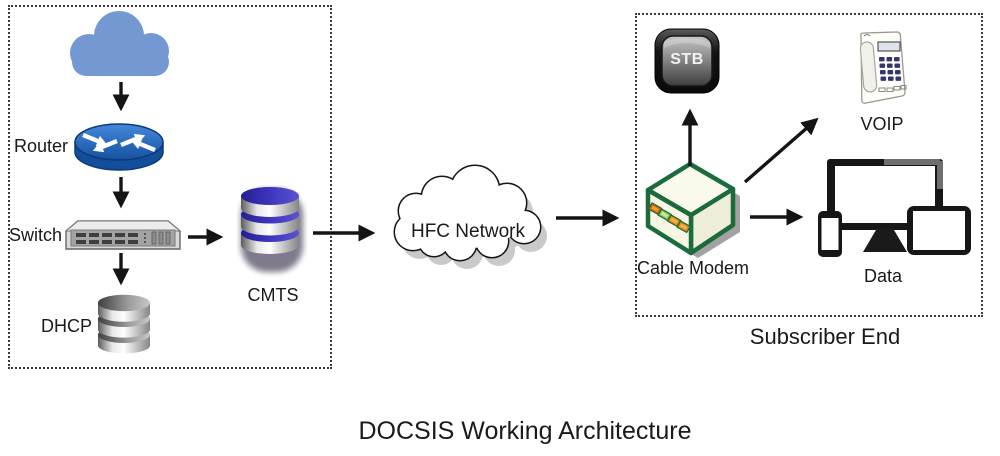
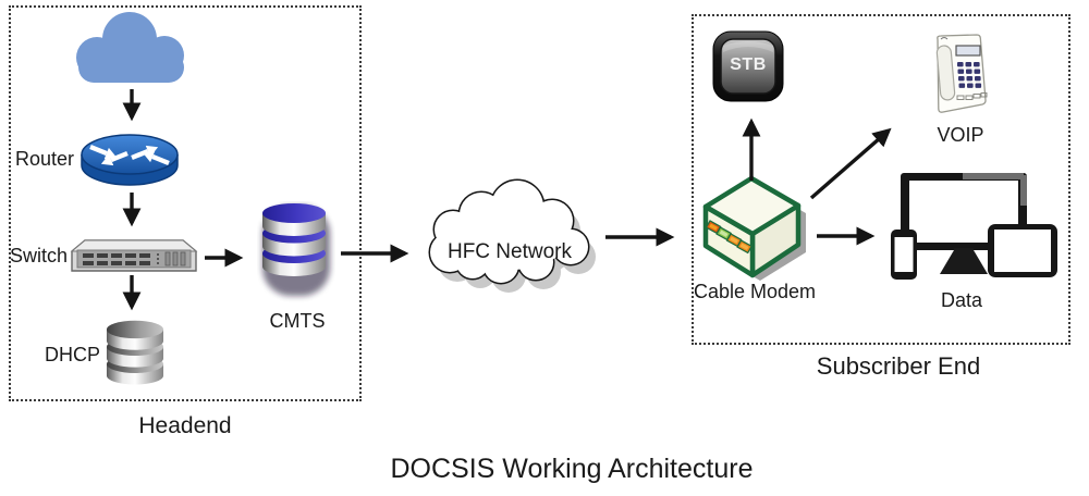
  Router
  Switch
  DHCP
  CMTS
+ Headend
  HFC Network
  STB
  VOIP
  Cable Modem
  Data
  Subscriber End
  DOCSIS Working Architecture
